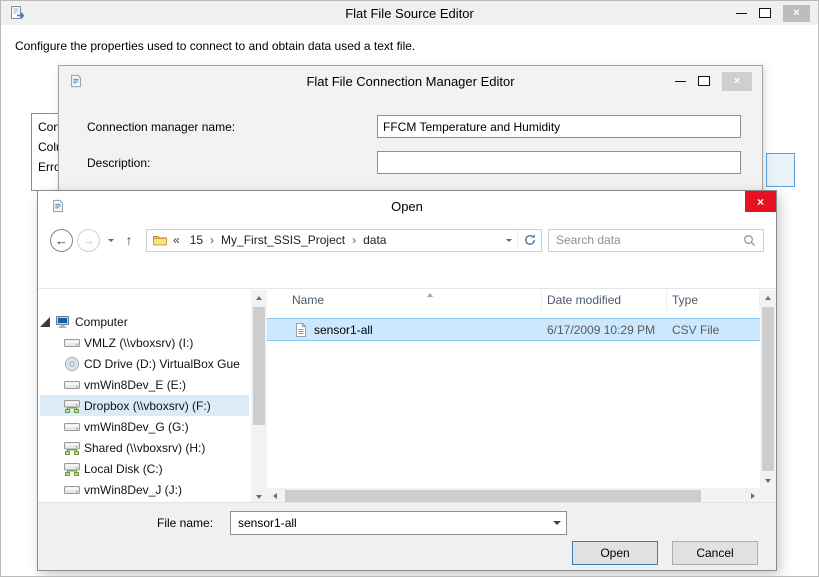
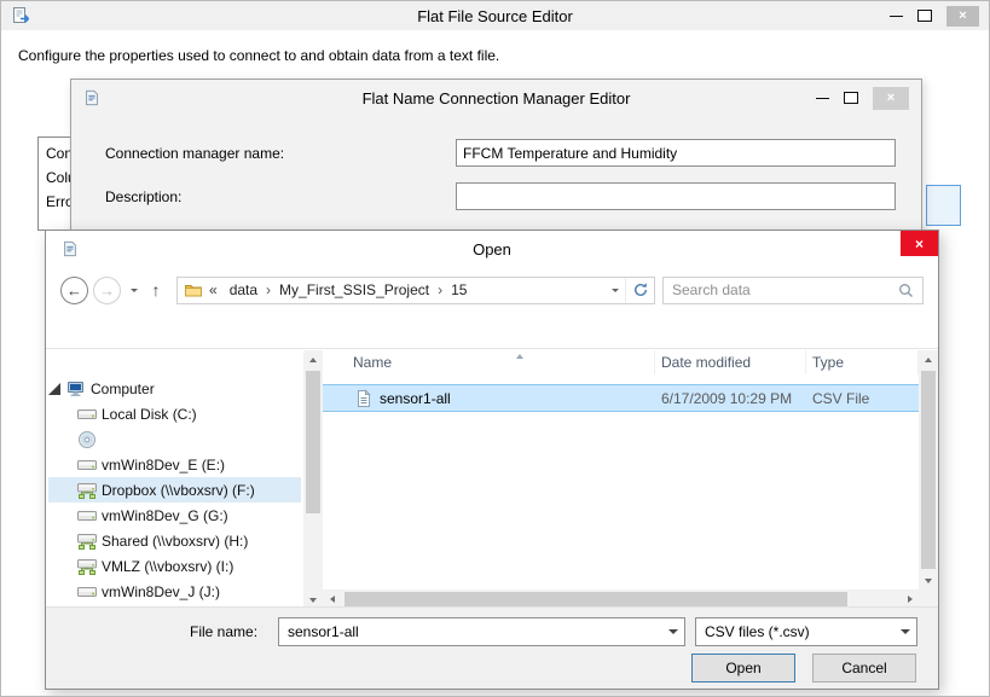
  Flat File Source Editor
  ×
- Configure the properties used to connect to and obtain data used a text file.
+ Configure the properties used to connect to and obtain data from a text file.
  Con
  Col
- Flat File Connection Manager Editor
+ Flat Name Connection Manager Editor
  ×
  Connection manager name:
  FFCM Temperature and Humidity
  Description:
  Open
  ×
  ←
  →
  ↑
  «
- 15
+ data
  ›
  My_First_SSIS_Project
  ›
- data
+ 15
  Search data
  Computer
- VMLZ (\\vboxsrv) (I:)
+ Local Disk (C:)
- CD Drive (D:) VirtualBox Gue
  vmWin8Dev_E (E:)
  Dropbox (\\vboxsrv) (F:)
  vmWin8Dev_G (G:)
  Shared (\\vboxsrv) (H:)
- Local Disk (C:)
+ VMLZ (\\vboxsrv) (I:)
  vmWin8Dev_J (J:)
  Name
  Date modified
  Type
  sensor1-all
  6/17/2009 10:29 PM
  CSV File
  File name:
  sensor1-all
+ CSV files (*.csv)
  Open
  Cancel
